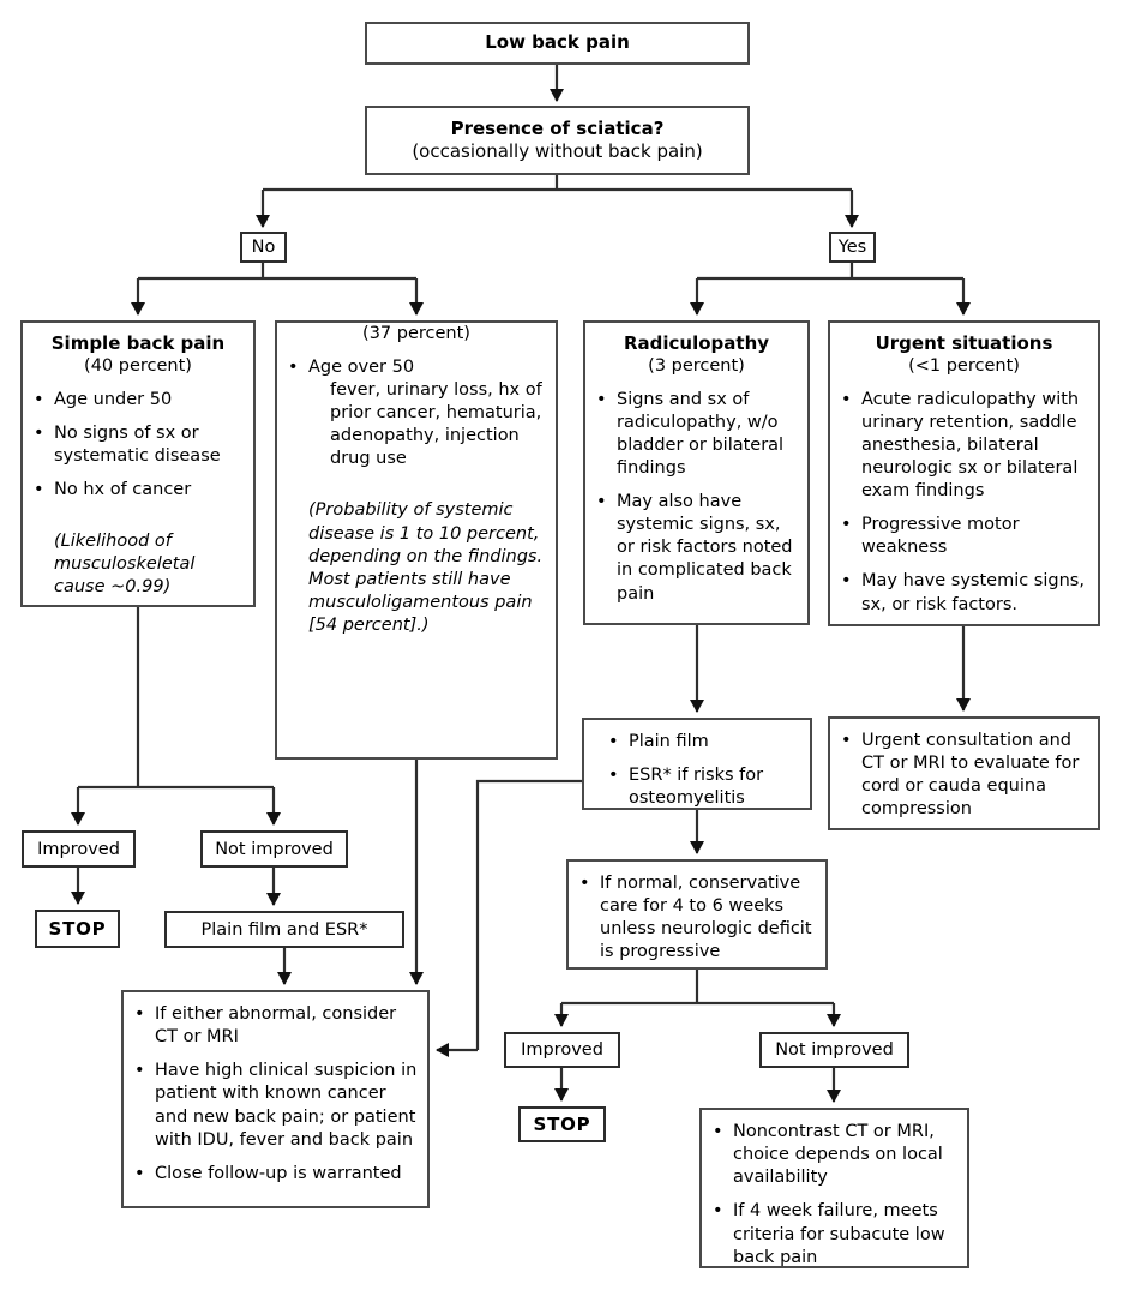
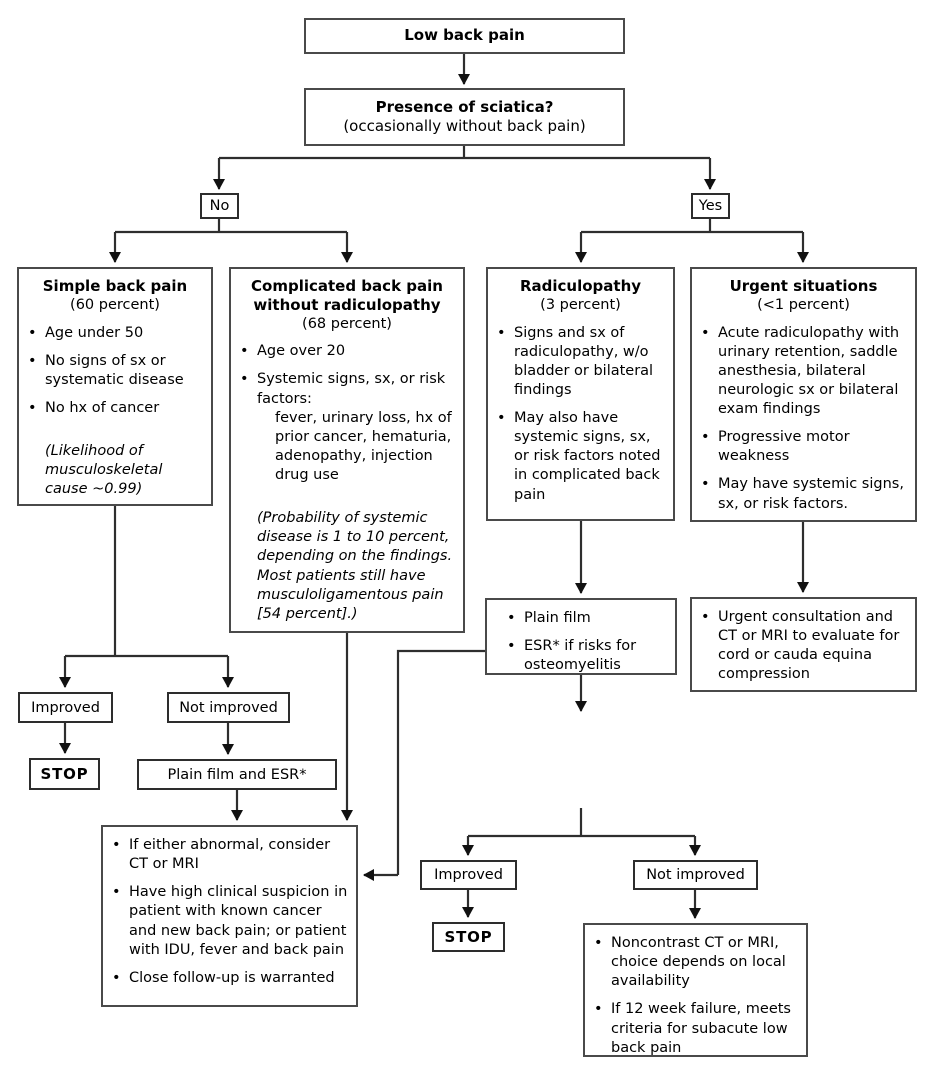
  Low back pain
  Presence of sciatica?
  (occasionally without back pain)
  No
  Yes
  Simple back pain
- (40 percent)
+ (60 percent)
  Age under 50
  No signs of sx or systematic disease
  No hx of cancer
  (Likelihood of musculoskeletal cause ~0.99)
+ Complicated back pain without radiculopathy
- (37 percent)
+ (68 percent)
- Age over 50
+ Age over 20
+ Systemic signs, sx, or risk factors:
  fever, urinary loss, hx of prior cancer, hematuria, adenopathy, injection drug use
  (Probability of systemic disease is 1 to 10 percent, depending on the findings. Most patients still have musculoligamentous pain [54 percent].)
  Radiculopathy
  (3 percent)
  Signs and sx of radiculopathy, w/o bladder or bilateral findings
  May also have systemic signs, sx, or risk factors noted in complicated back pain
  Urgent situations
  (<1 percent)
  Acute radiculopathy with urinary retention, saddle anesthesia, bilateral neurologic sx or bilateral exam findings
  Progressive motor weakness
  May have systemic signs, sx, or risk factors.
  Plain film
  ESR* if risks for osteomyelitis
  Urgent consultation and CT or MRI to evaluate for cord or cauda equina compression
- If normal, conservative care for 4 to 6 weeks unless neurologic deficit is progressive
  Improved
  Not improved
  STOP
  Plain film and ESR*
  If either abnormal, consider CT or MRI
  Have high clinical suspicion in patient with known cancer and new back pain; or patient with IDU, fever and back pain
  Close follow-up is warranted
  Improved
  Not improved
  STOP
  Noncontrast CT or MRI, choice depends on local availability
- If 4 week failure, meets criteria for subacute low back pain
+ If 12 week failure, meets criteria for subacute low back pain
